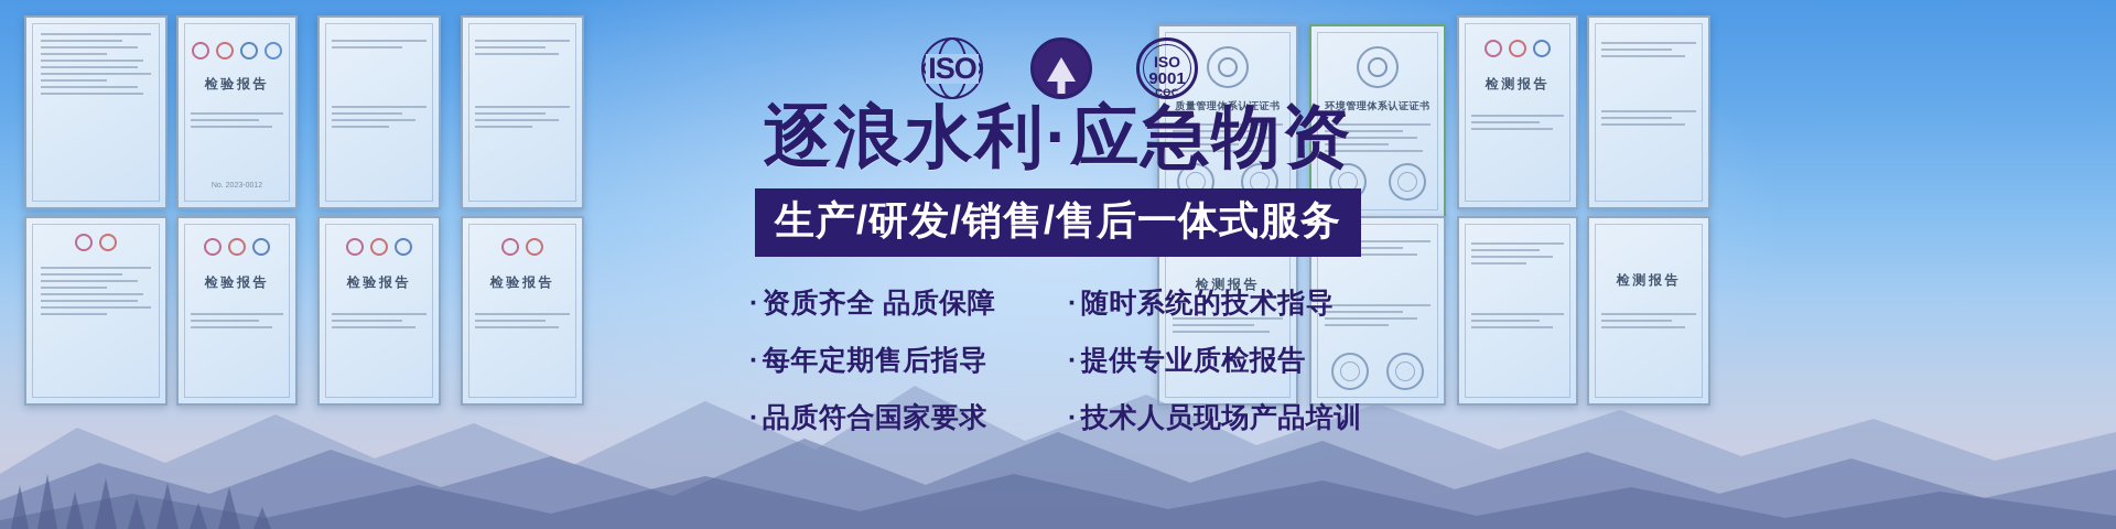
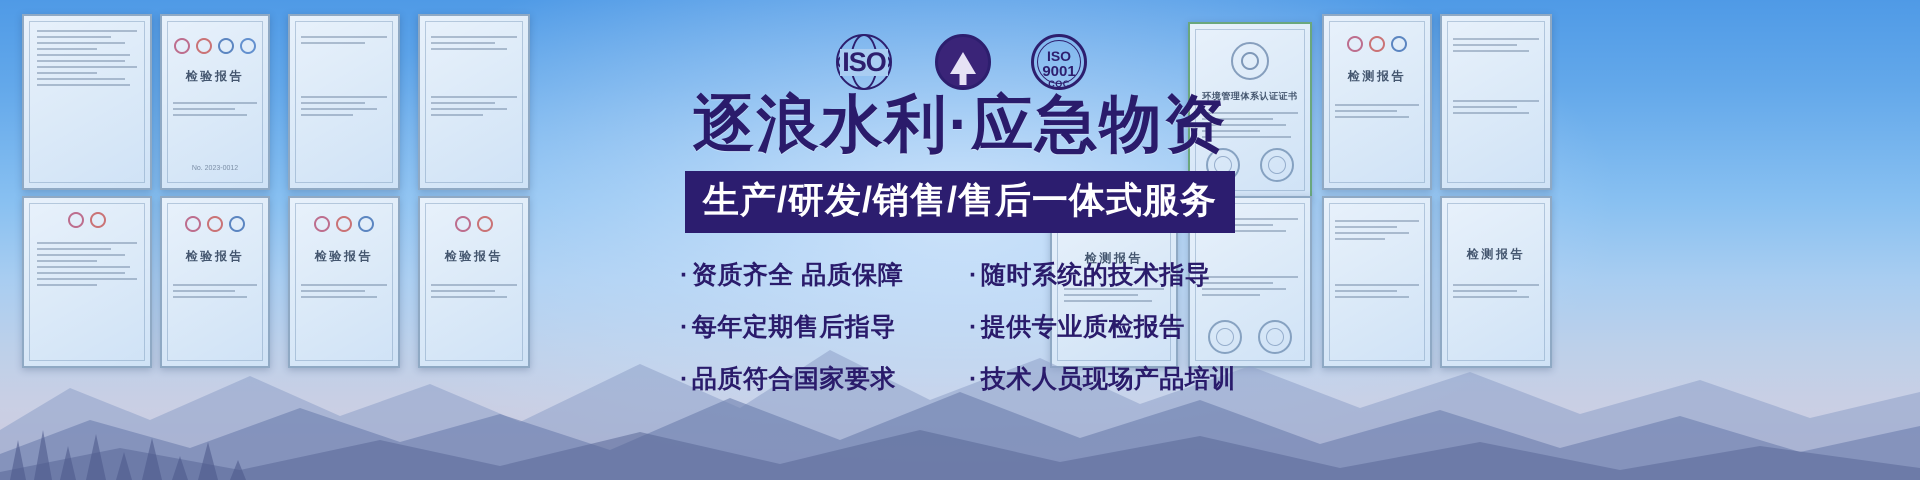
  检验报告
- 质量管理体系认证证书
  环境管理体系认证证书
  检测报告
  检验报告
  检验报告
  检验报告
  检测报告
  检测报告
  ISO
  ISO
  9001
  CQC
  逐浪水利·应急物资
  生产/研发/销售/售后一体式服务
  ·
  资质齐全 品质保障
  ·
  随时系统的技术指导
  ·
  每年定期售后指导
  ·
  提供专业质检报告
  ·
  品质符合国家要求
  ·
  技术人员现场产品培训
